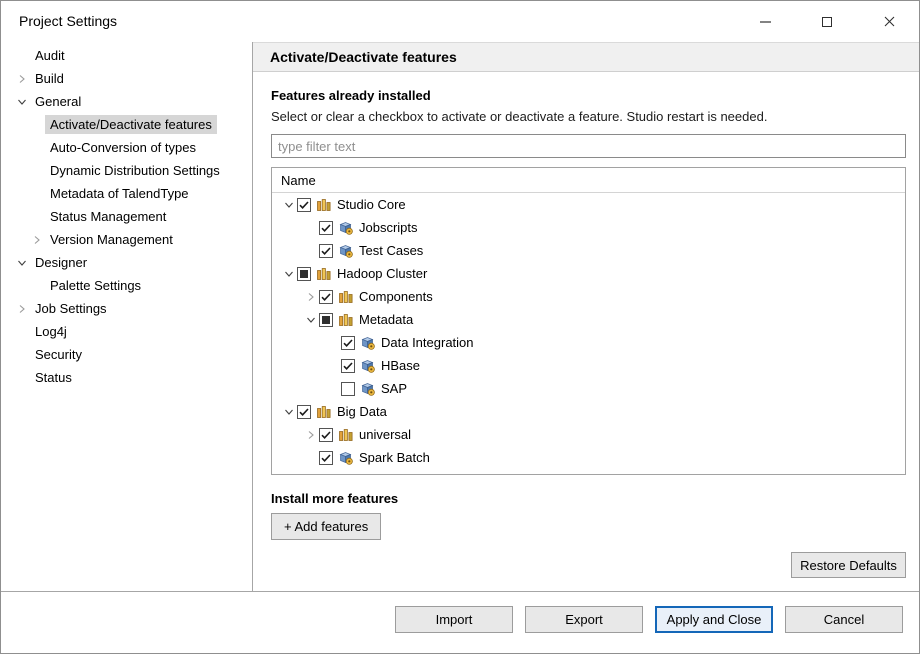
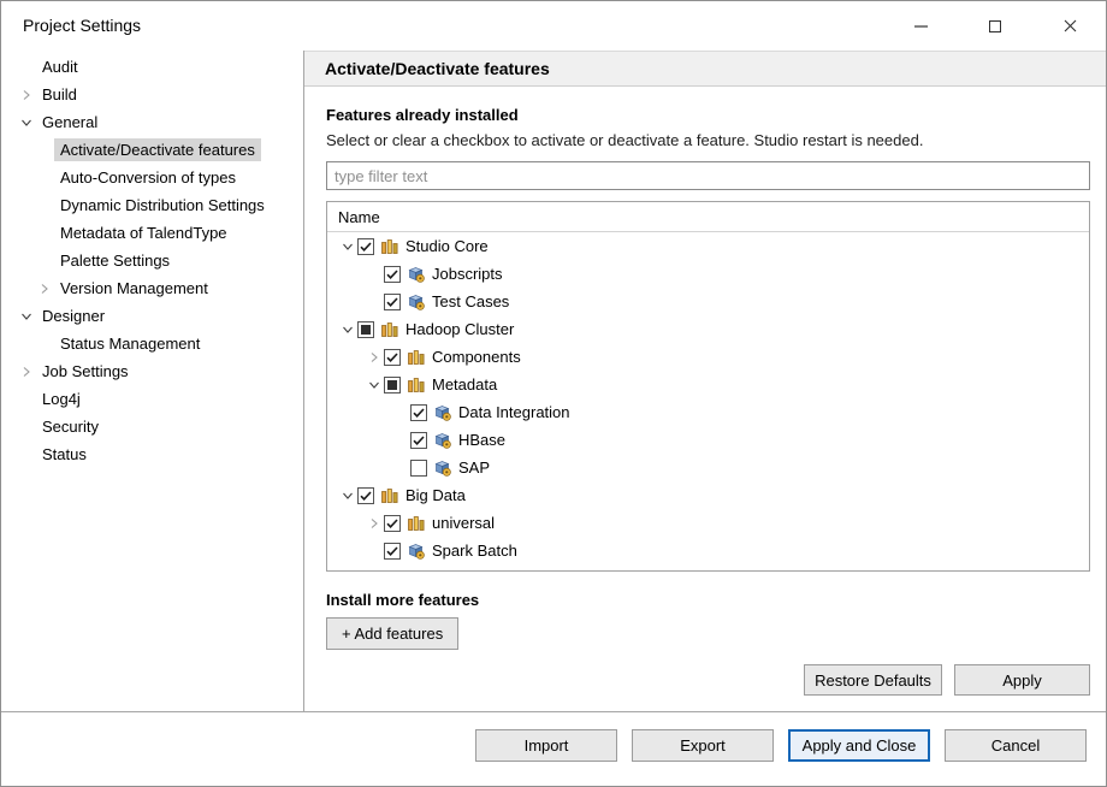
  Project Settings
  Audit
  Build
  General
  Activate/Deactivate features
  Auto-Conversion of types
  Dynamic Distribution Settings
  Metadata of TalendType
- Status Management
+ Palette Settings
  Version Management
  Designer
- Palette Settings
+ Status Management
  Job Settings
  Log4j
  Security
  Status
  Activate/Deactivate features
  Features already installed
  Select or clear a checkbox to activate or deactivate a feature. Studio restart is needed.
  type filter text
  Name
  Studio Core
  Jobscripts
  Test Cases
  Hadoop Cluster
  Components
  Metadata
  Data Integration
  HBase
  SAP
  Big Data
  universal
  Spark Batch
  Install more features
  + Add features
  Restore Defaults
+ Apply
  Import
  Export
  Apply and Close
  Cancel
